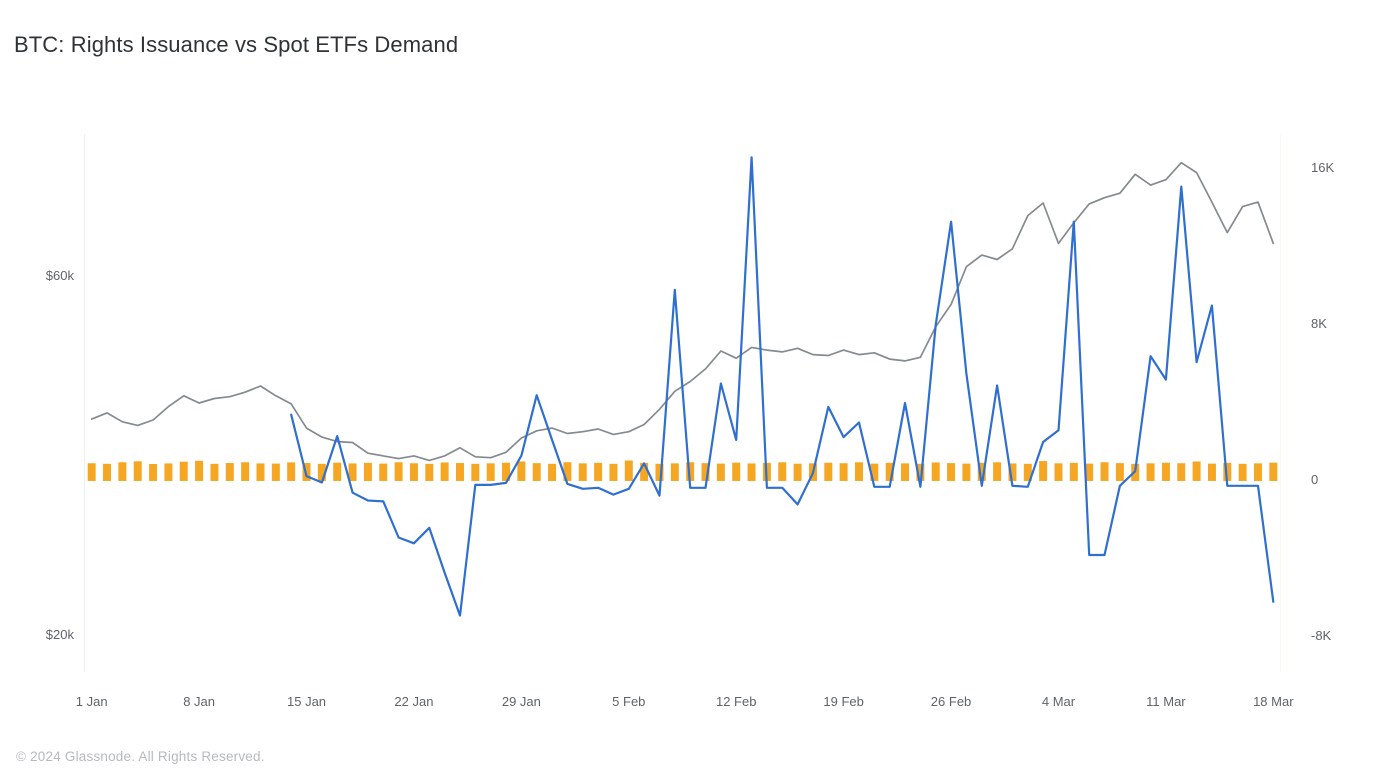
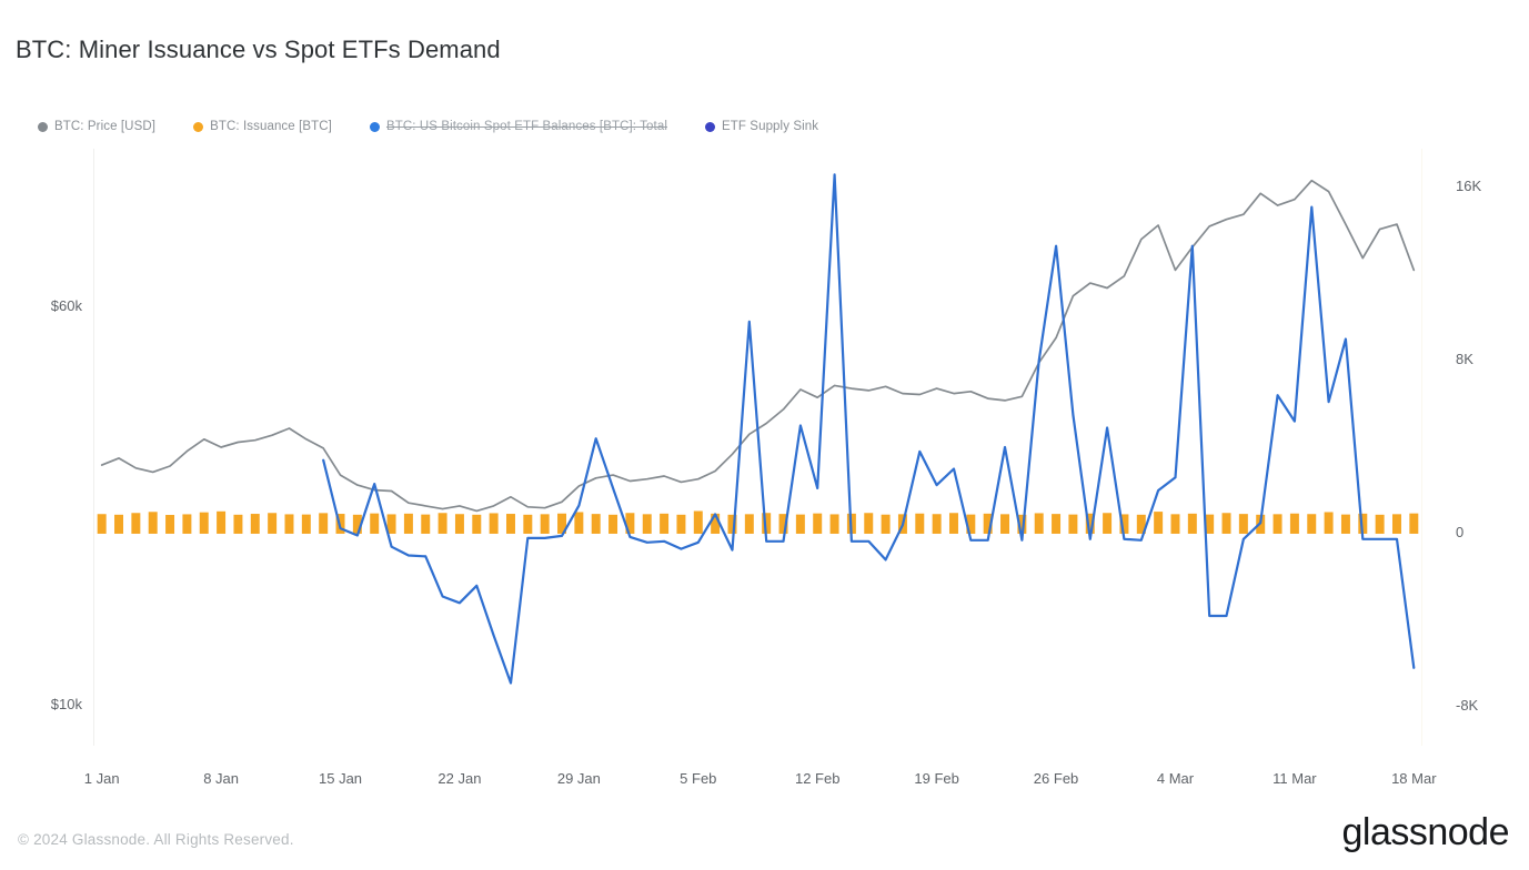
- BTC: Rights Issuance vs Spot ETFs Demand
+ BTC: Miner Issuance vs Spot ETFs Demand
+ BTC: Price [USD]
+ BTC: Issuance [BTC]
+ BTC: US Bitcoin Spot ETF Balances [BTC]: Total
+ ETF Supply Sink
- $20k
+ $10k
  $60k
  -8K
  0
  8K
  16K
  1 Jan
  8 Jan
  15 Jan
  22 Jan
  29 Jan
  5 Feb
  12 Feb
  19 Feb
  26 Feb
  4 Mar
  11 Mar
  18 Mar
  © 2024 Glassnode. All Rights Reserved.
+ glassnode
